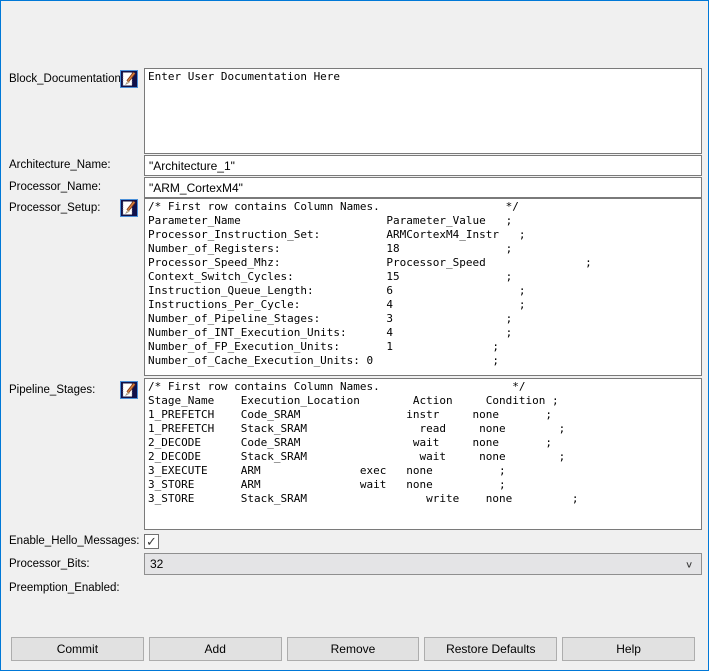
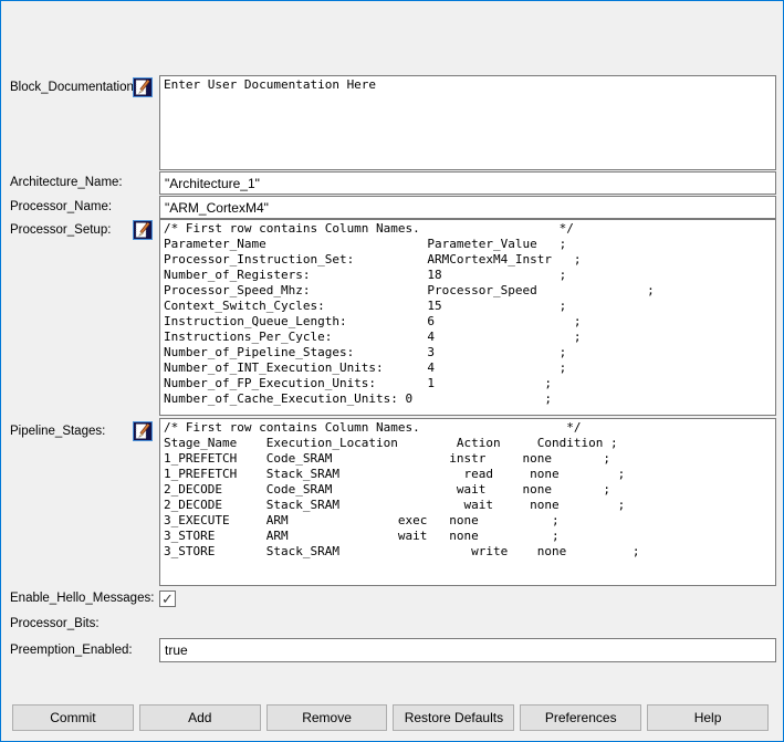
  Block_Documentation
  Enter User Documentation Here
  Architecture_Name:
  "Architecture_1"
  Processor_Name:
  "ARM_CortexM4"
  Processor_Setup:
  /* First row contains Column Names. */
  Parameter_Name Parameter_Value ;
  Processor_Instruction_Set: ARMCortexM4_Instr ;
  Number_of_Registers: 18 ;
  Processor_Speed_Mhz: Processor_Speed ;
  Context_Switch_Cycles: 15 ;
  Instruction_Queue_Length: 6 ;
  Instructions_Per_Cycle: 4 ;
  Number_of_Pipeline_Stages: 3 ;
  Number_of_INT_Execution_Units: 4 ;
  Number_of_FP_Execution_Units: 1 ;
  Number_of_Cache_Execution_Units: 0 ;
  Pipeline_Stages:
  /* First row contains Column Names. */
  Stage_Name Execution_Location Action Condition ;
  1_PREFETCH Code_SRAM instr none ;
  1_PREFETCH Stack_SRAM read none ;
  2_DECODE Code_SRAM wait none ;
  2_DECODE Stack_SRAM wait none ;
  3_EXECUTE ARM exec none ;
  3_STORE ARM wait none ;
  3_STORE Stack_SRAM write none ;
  Enable_Hello_Messages:
  ✓
  Processor_Bits:
- 32
- ∨
  Preemption_Enabled:
+ true
  Commit
  Add
  Remove
  Restore Defaults
+ Preferences
  Help
